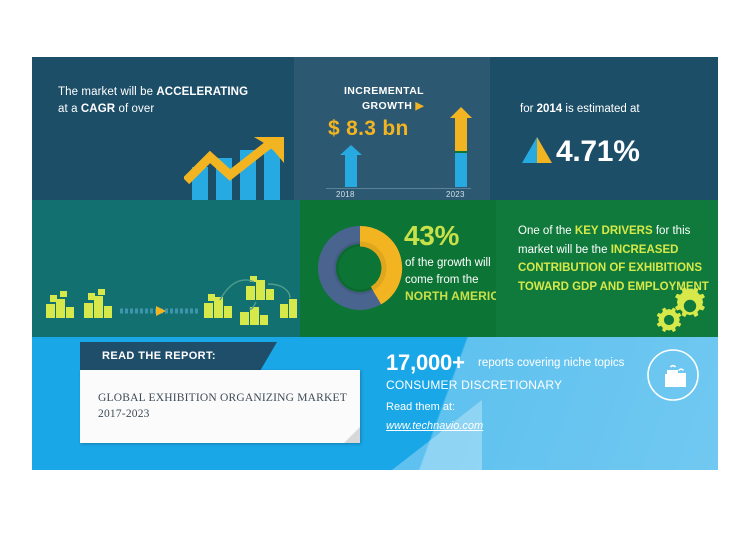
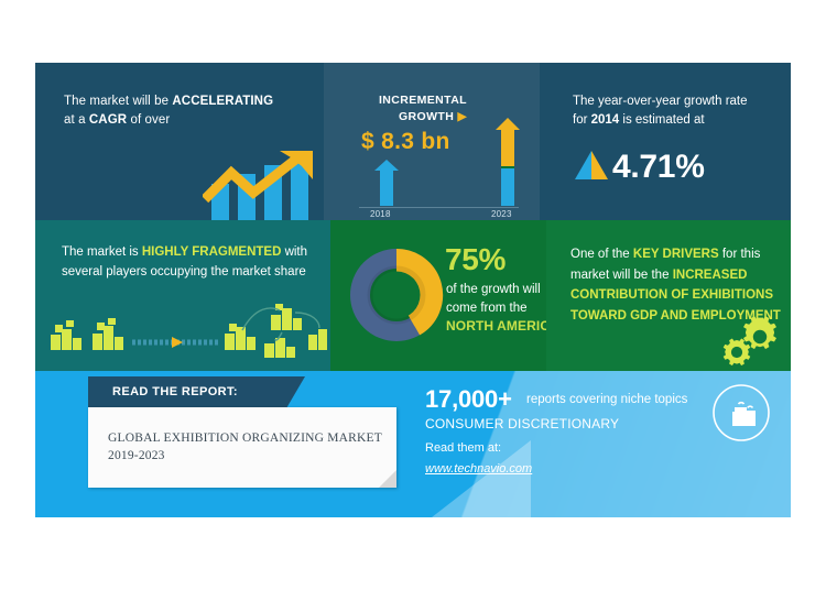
  The market will be ACCELERATING
  at a CAGR of over
  INCREMENTAL
  GROWTH ▶
  $ 8.3 bn
  2018
  2023
+ The year-over-year growth rate
  for 2014 is estimated at
  4.71%
+ The market is HIGHLY FRAGMENTED with several players occupying the market share
- 43%
+ 75%
  of the growth will
  come from the
  NORTH AMERIC
  One of the KEY DRIVERS for this market will be the INCREASED CONTRIBUTION OF EXHIBITIONS TOWARD GDP AND EMPLOYMENT
  READ THE REPORT:
  GLOBAL EXHIBITION ORGANIZING MARKET
- 2017-2023
+ 2019-2023
  17,000+
  reports covering niche topics
  CONSUMER DISCRETIONARY
  Read them at:
  www.technavio.com
